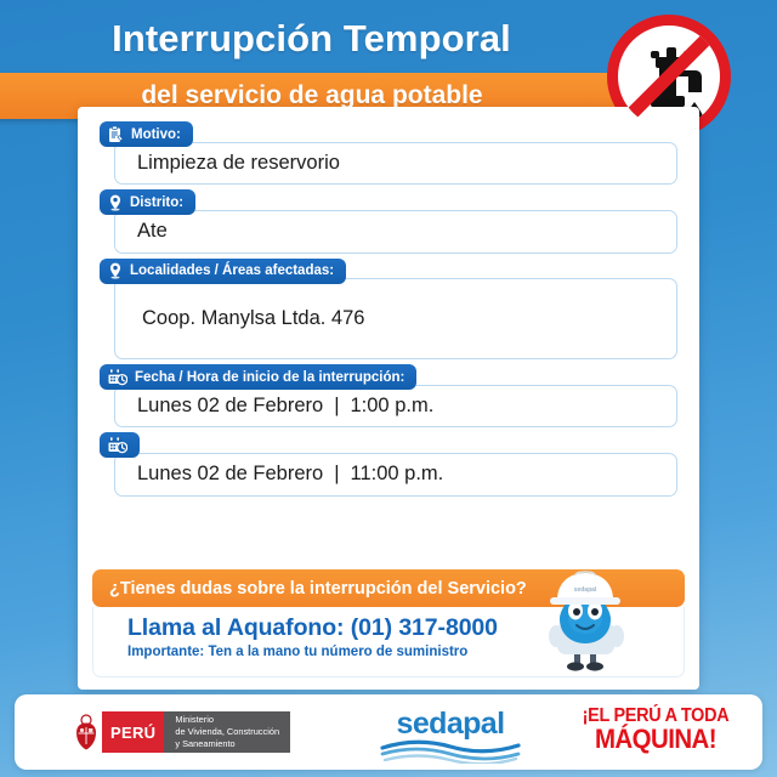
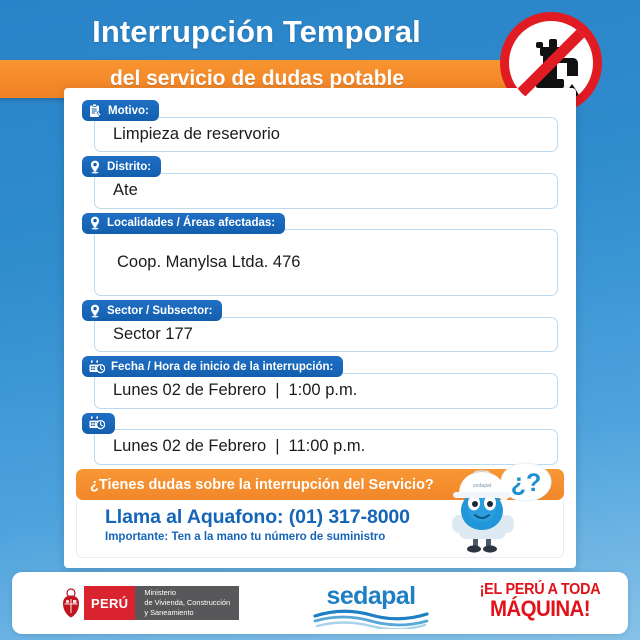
  Interrupción Temporal
- del servicio de agua potable
+ del servicio de dudas potable
  Motivo:
  Limpieza de reservorio
  Distrito:
  Ate
  Localidades / Áreas afectadas:
  Coop. Manylsa Ltda. 476
+ Sector / Subsector:
+ Sector 177
  Fecha / Hora de inicio de la interrupción:
  Lunes 02 de Febrero | 1:00 p.m.
  Lunes 02 de Febrero | 11:00 p.m.
  ¿Tienes dudas sobre la interrupción del Servicio?
  Llama al Aquafono: (01) 317-8000
  Importante: Ten a la mano tu número de suministro
+ ¿?
  PERÚ
  Ministerio
  de Vivienda, Construcción
  y Saneamiento
  sedapal
  ¡EL PERÚ A TODA
  MÁQUINA!
